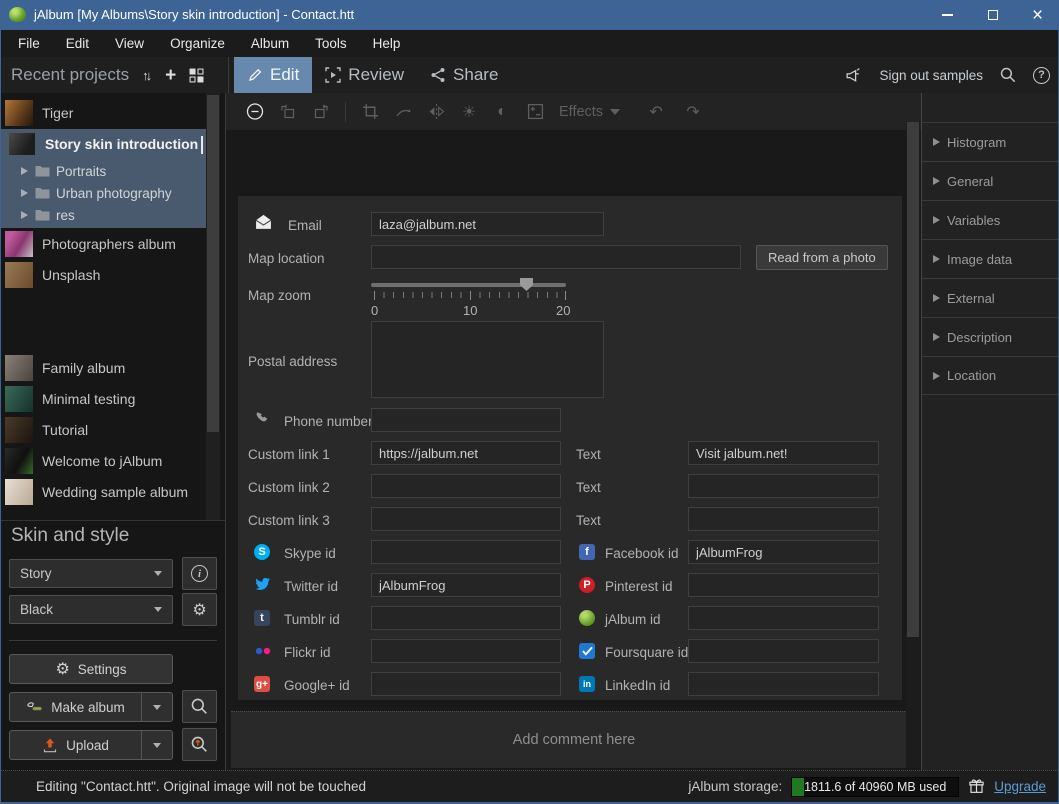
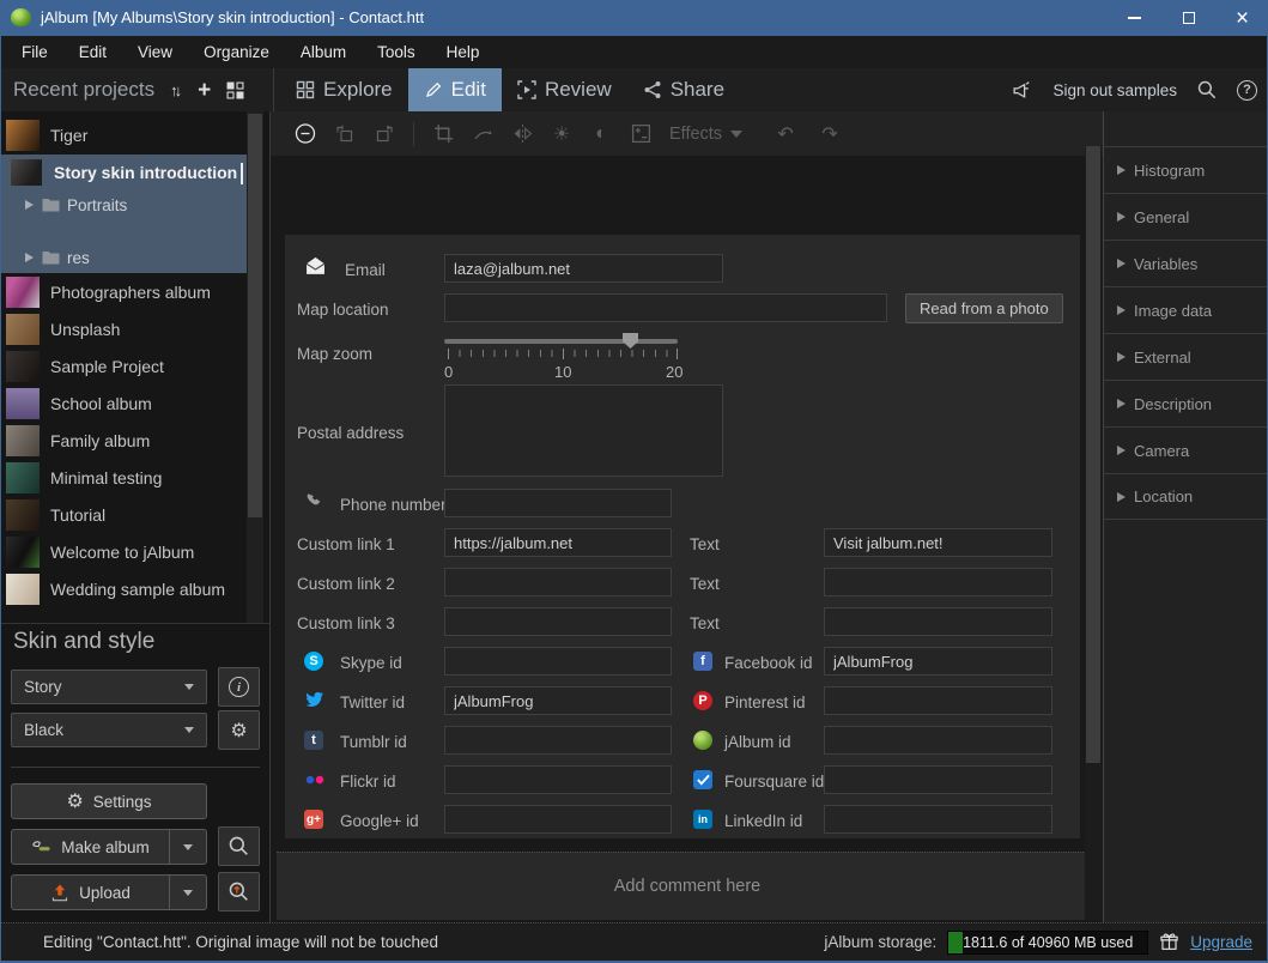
  jAlbum [My Albums\Story skin introduction] - Contact.htt
  ×
  File
  Edit
  View
  Organize
  Album
  Tools
  Help
  Recent projects
  ↑↓
  +
+ Explore
  Edit
  Review
  Share
  Sign out samples
  ?
  Tiger
  Story skin introduction
  Portraits
- Urban photography
  res
  Photographers album
  Unsplash
+ Sample Project
+ School album
  Family album
  Minimal testing
  Tutorial
  Welcome to jAlbum
  Wedding sample album
  Skin and style
  Story
  i
  Black
  ⚙
  ⚙
  Settings
  Make album
  Upload
  ☀
  ◐
  Effects
  ↶
  ↷
  Email
  laza@jalbum.net
  Map location
  Read from a photo
  Map zoom
  0
  10
  20
  Postal address
  Phone numbe
  Custom link 1
  https://jalbum.net
  Text
  Visit jalbum.net!
  Custom link 2
  Text
  Custom link 3
  Text
  S
  Skype id
  f
  Facebook id
  jAlbumFrog
  Twitter id
  jAlbumFrog
  P
  Pinterest id
  t
  Tumblr id
  jAlbum id
  Flickr id
  Foursquare id
  g+
  Google+ id
  in
  LinkedIn id
  Add comment here
  Histogram
  General
  Variables
  Image data
  External
  Description
+ Camera
  Location
  Editing "Contact.htt". Original image will not be touched
  jAlbum storage:
  1811.6 of 40960 MB used
  Upgrade
